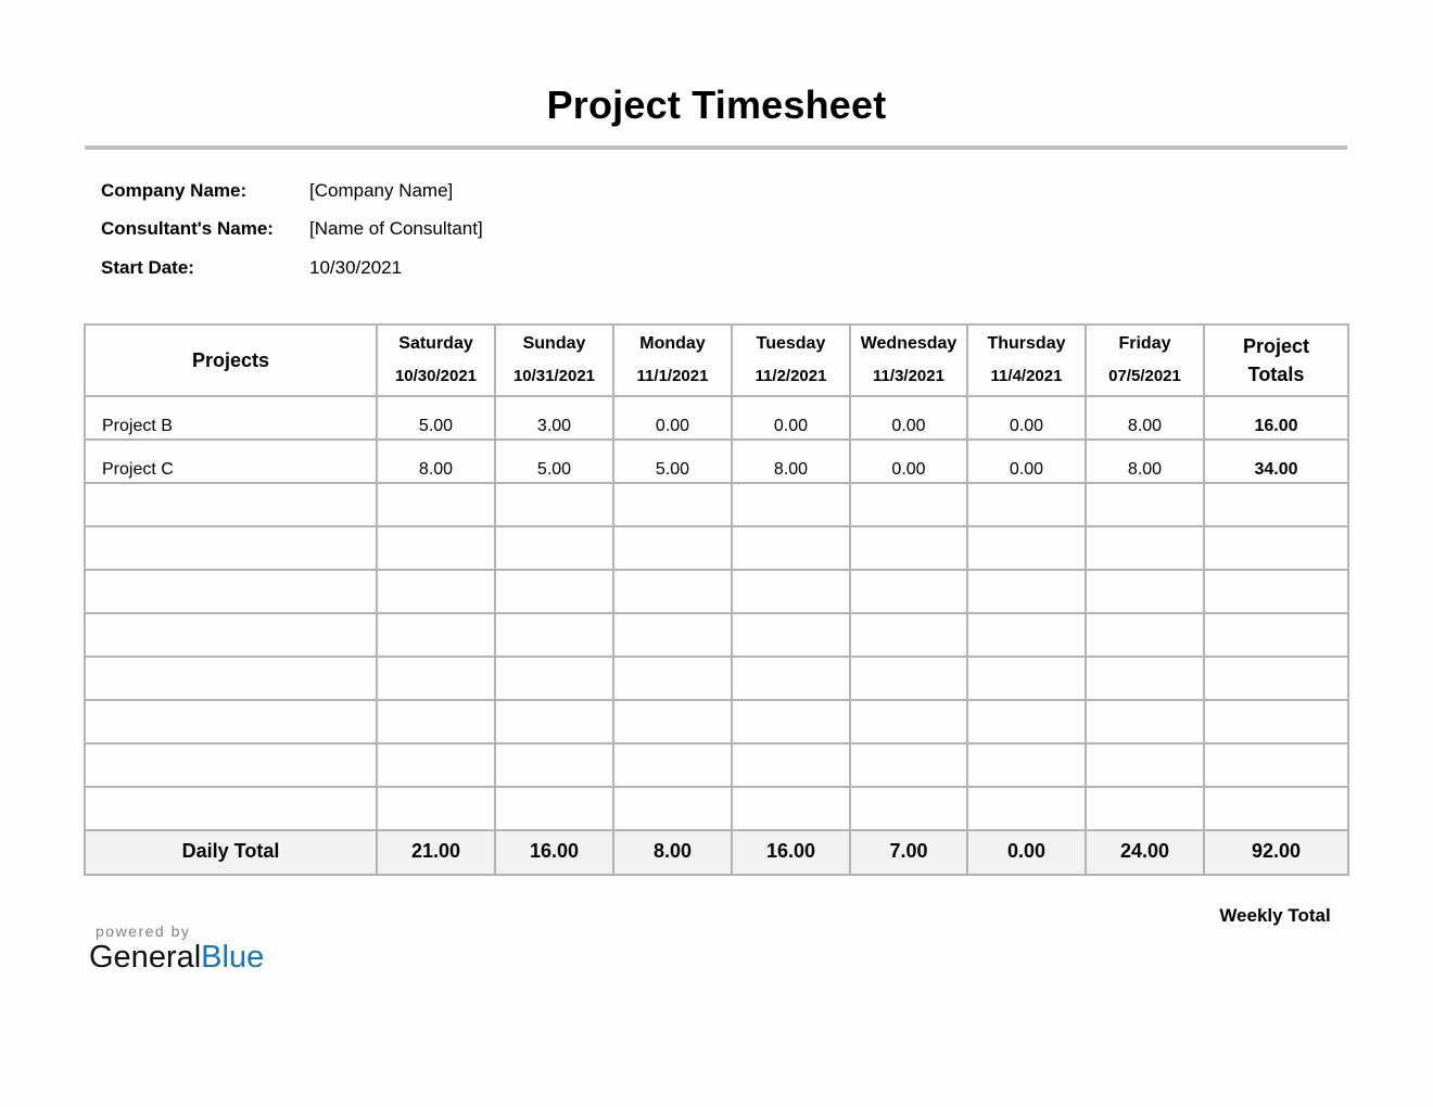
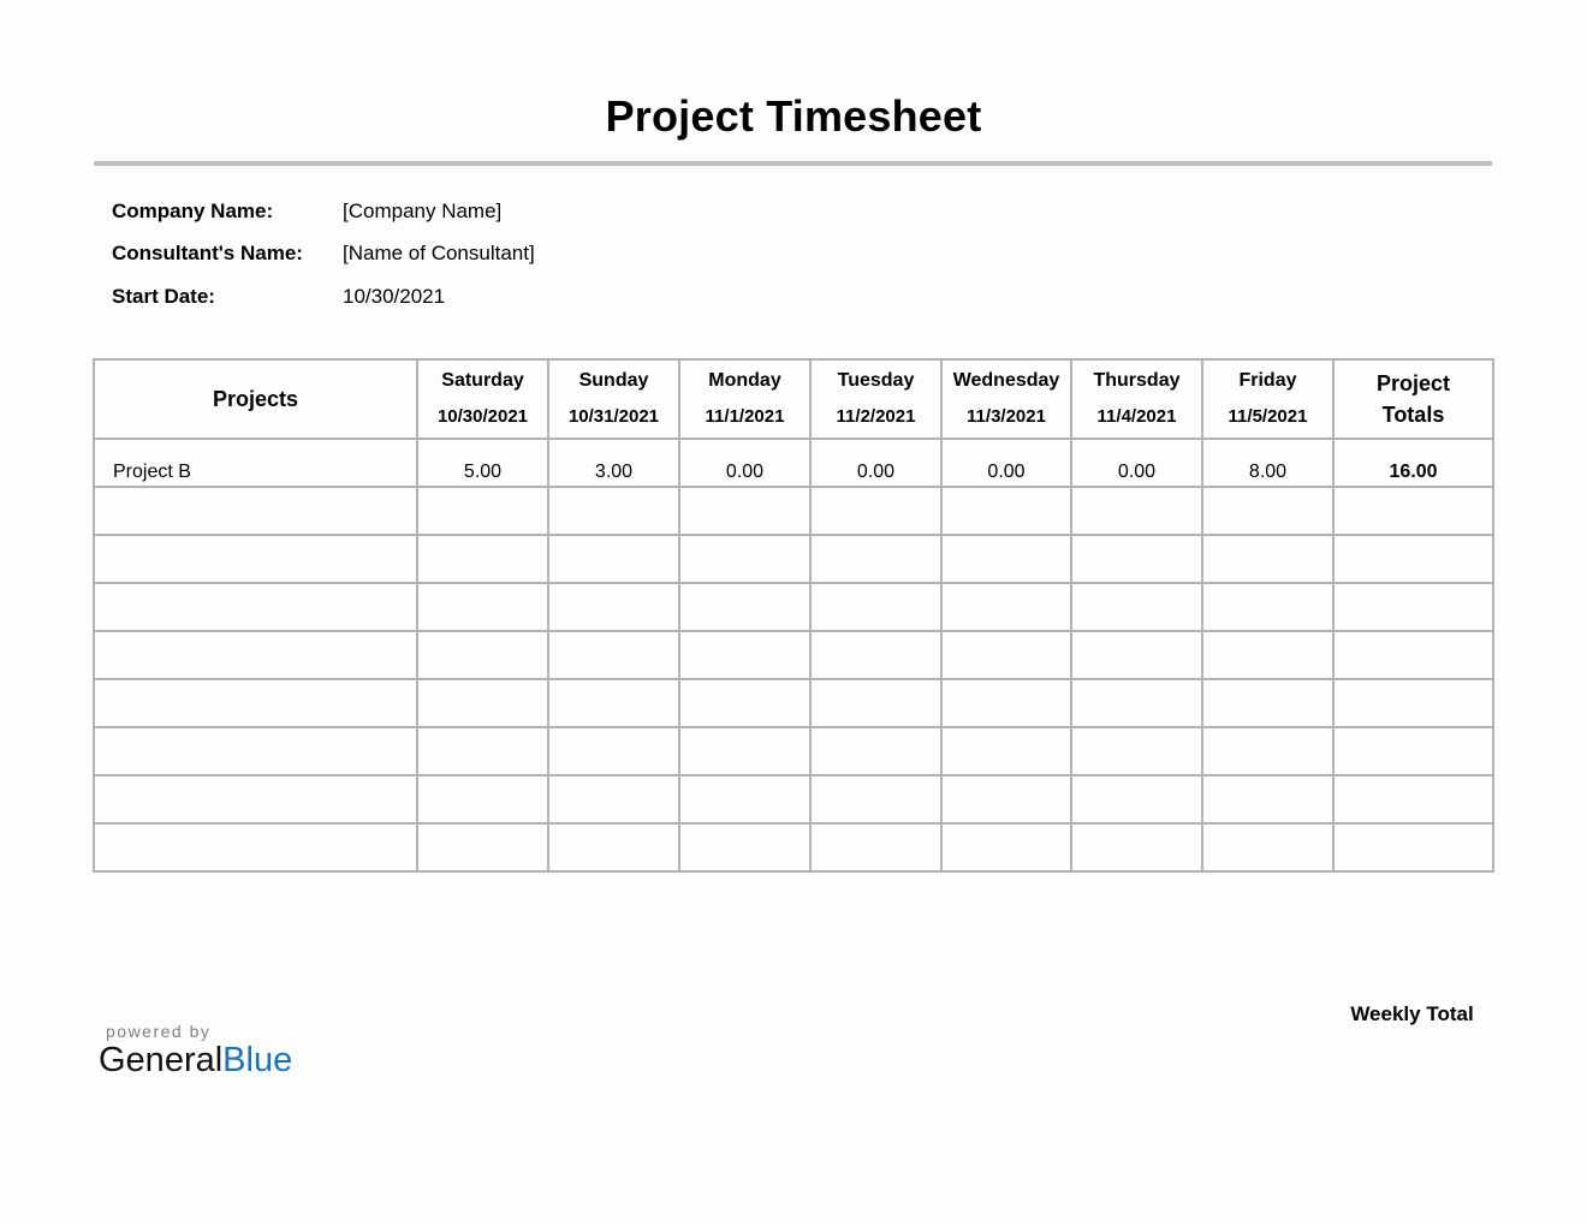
  Project Timesheet
  Company Name:
  [Company Name]
  Consultant's Name:
  [Name of Consultant]
  Start Date:
  10/30/2021
- Projects	Saturday10/30/2021	Sunday10/31/2021	Monday11/1/2021	Tuesday11/2/2021	Wednesday11/3/2021	Thursday11/4/2021	Friday07/5/2021	ProjectTotals
+ Projects	Saturday10/30/2021	Sunday10/31/2021	Monday11/1/2021	Tuesday11/2/2021	Wednesday11/3/2021	Thursday11/4/2021	Friday11/5/2021	ProjectTotals
  Project B	5.00	3.00	0.00	0.00	0.00	0.00	8.00	16.00
- Project C	8.00	5.00	5.00	8.00	0.00	0.00	8.00	34.00
- Daily Total	21.00	16.00	8.00	16.00	7.00	0.00	24.00	92.00
  Weekly Total
  powered by
  GeneralBlue
